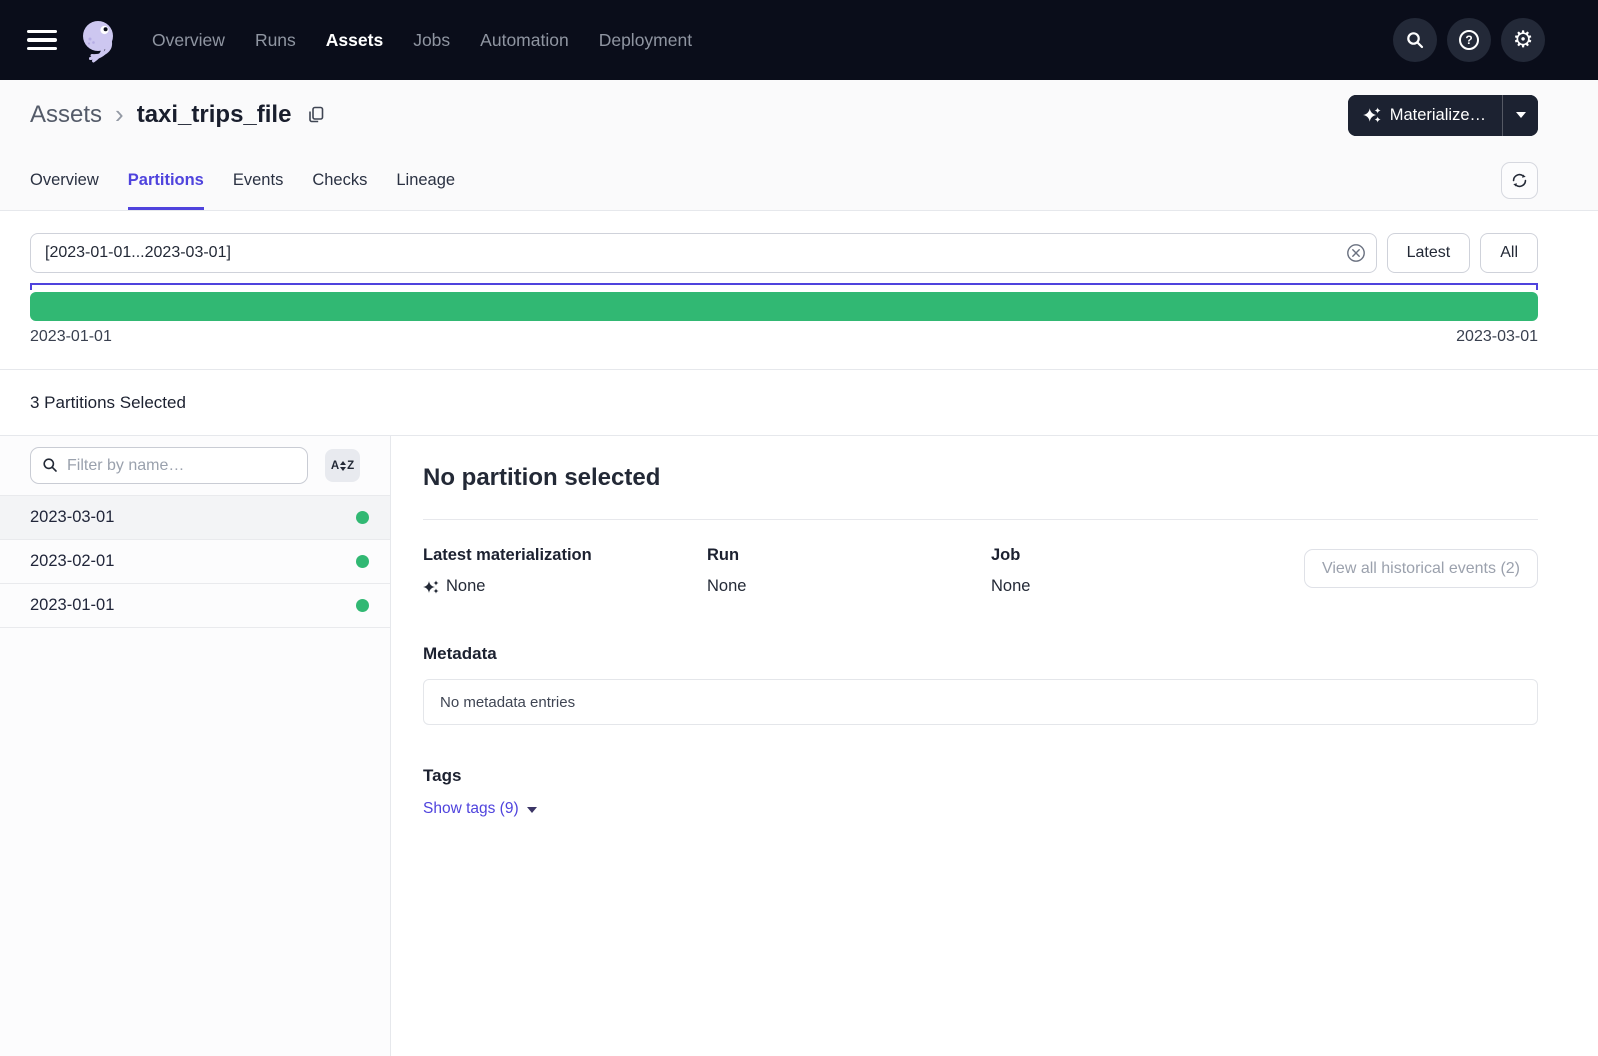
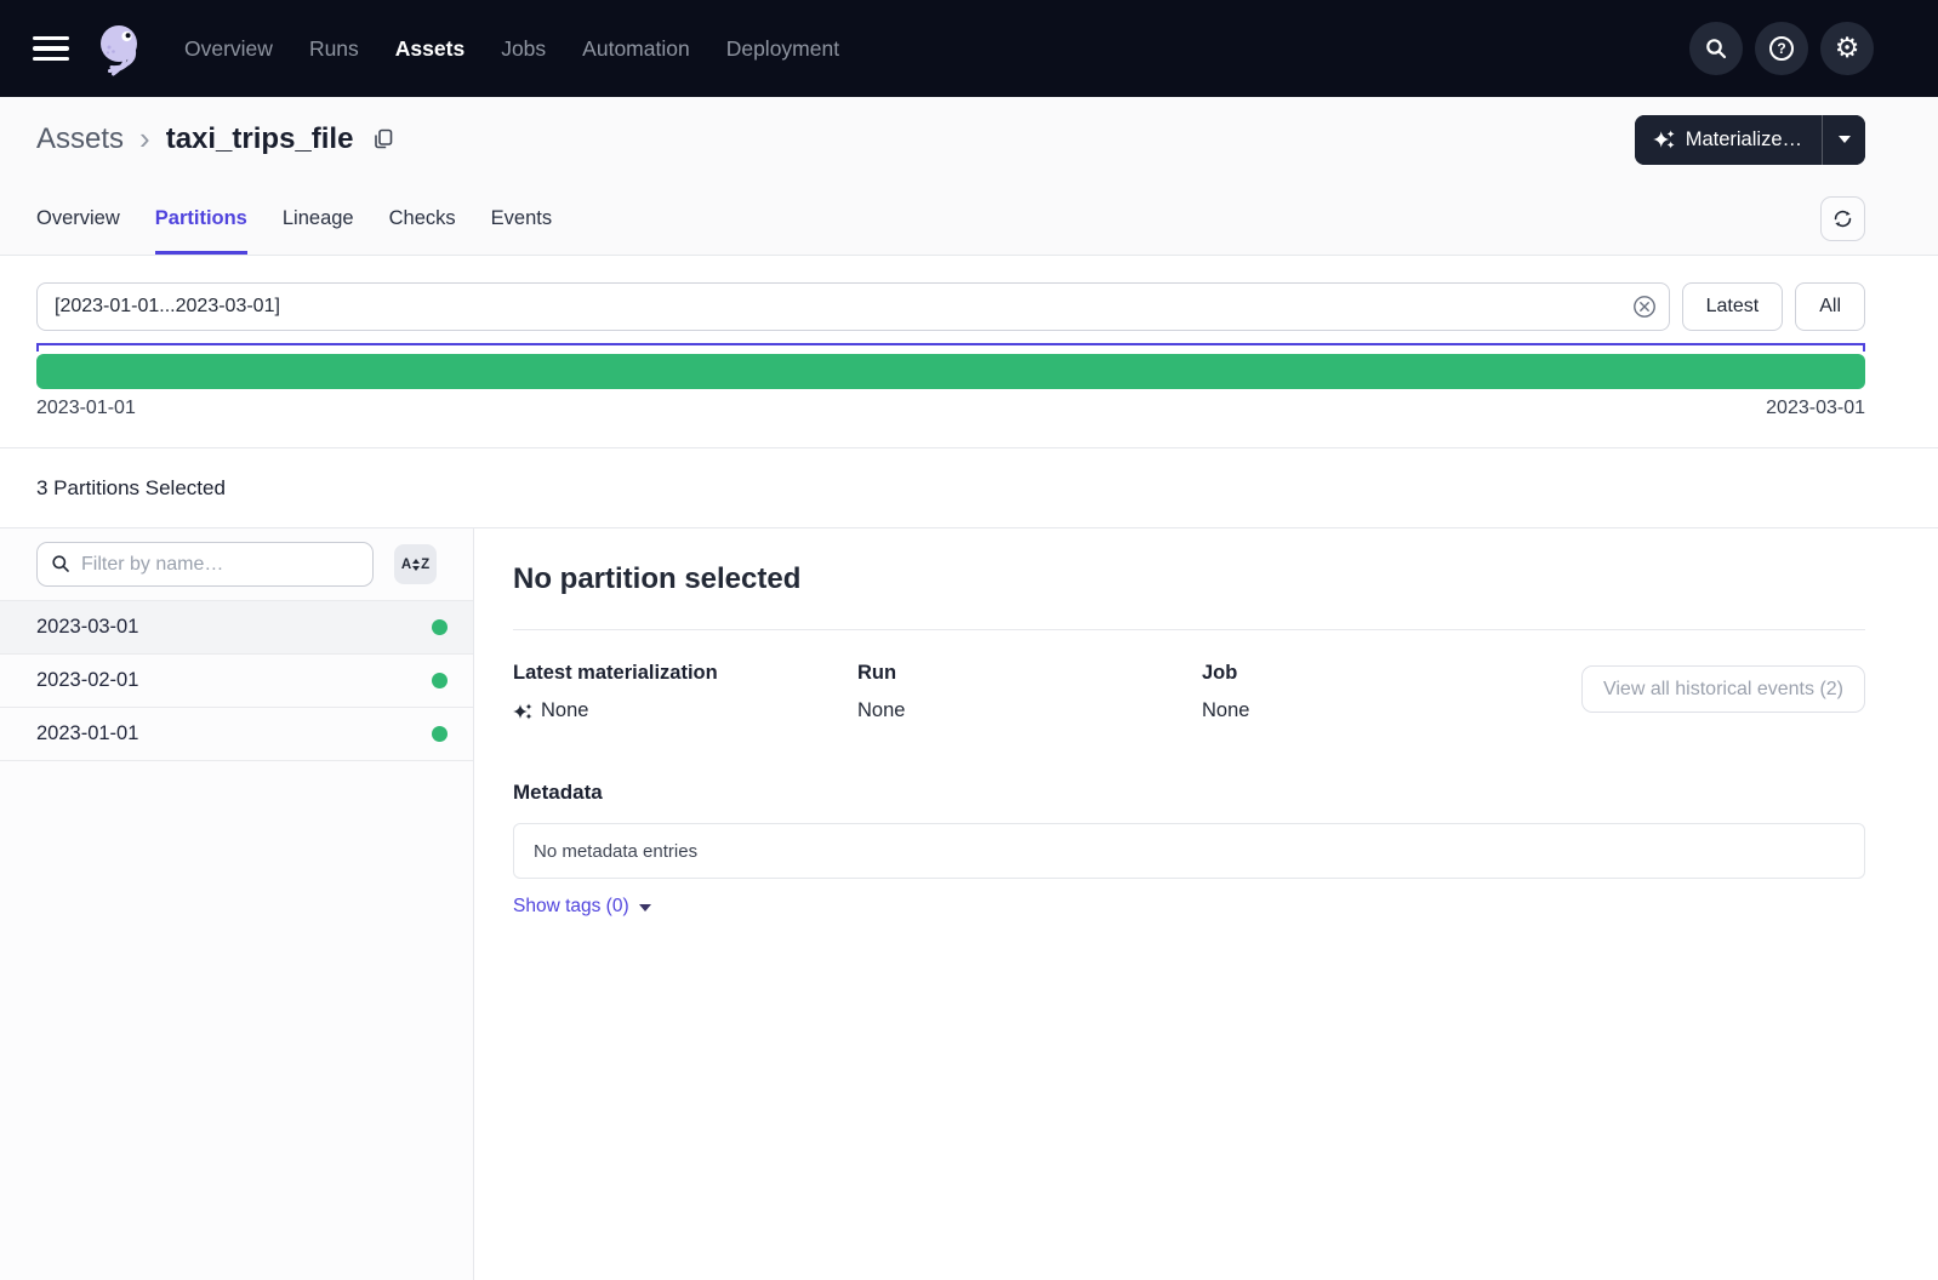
  Overview
  Runs
  Assets
  Jobs
  Automation
  Deployment
  ?
  ⚙
  Assets
  ›
  taxi_trips_file
  Materialize…
  Overview
  Partitions
- Events
+ Lineage
  Checks
- Lineage
+ Events
  [2023-01-01...2023-03-01]
  Latest
  All
  2023-01-01
  2023-03-01
  3 Partitions Selected
  Filter by name…
  A
  Z
  2023-03-01
  2023-02-01
  2023-01-01
  No partition selected
  Latest materialization
  None
  Run
  None
  Job
  None
  View all historical events (2)
  Metadata
  No metadata entries
- Tags
- Show tags (9)
+ Show tags (0)
